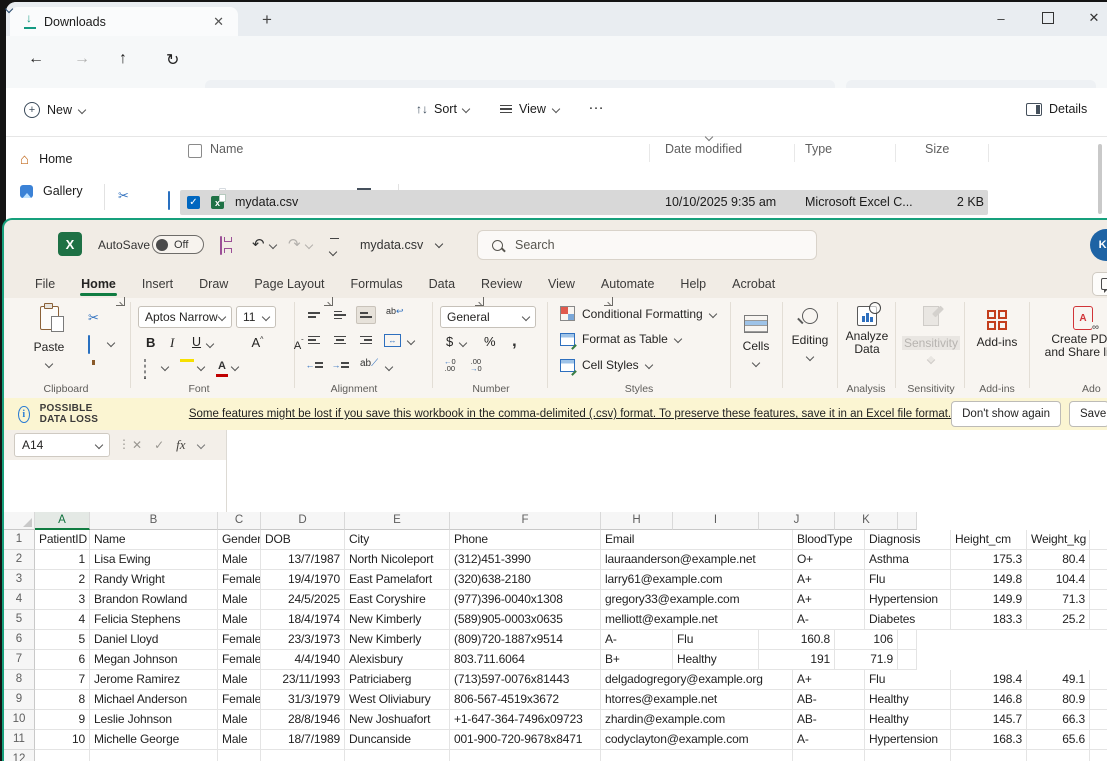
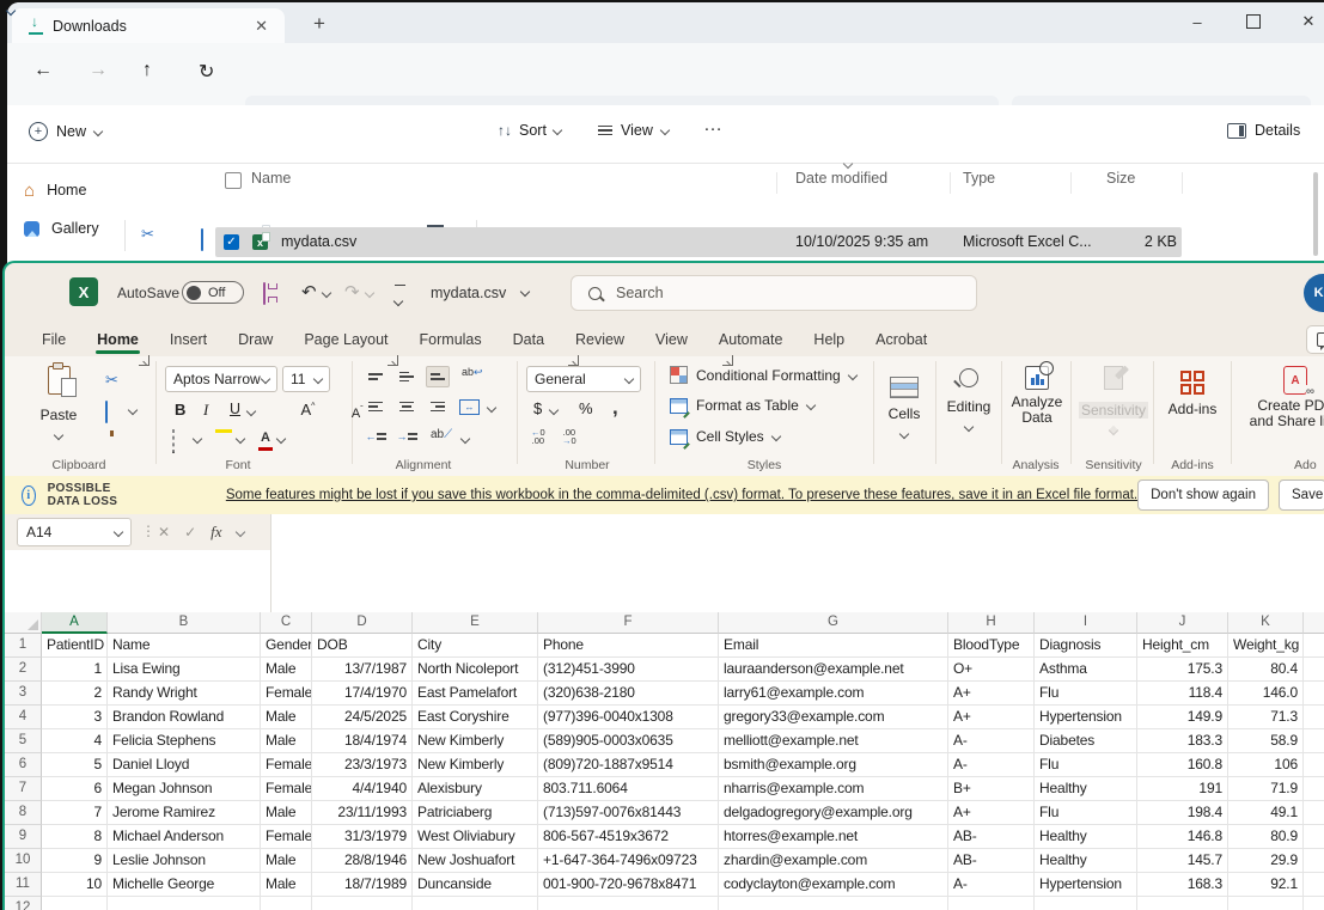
  Downloads
  ✕
  +
  –
  ✕
  ←
  →
  ↑
  ↻
  +
  New
  ✂
  ↑↓
  Sort
  View
  …
  Details
  ⌂
  Home
  Gallery
  Name
  Date modified
  Type
  Size
  ✓
  x
  mydata.csv
  10/10/2025 9:35 am
  Microsoft Excel C...
  2 KB
  X
  AutoSave
  Off
  ↶
  ↷
  mydata.csv
  Search
  File
  Home
  Insert
  Draw
  Page Layout
  Formulas
  Data
  Review
  View
  Automate
  Help
  Acrobat
  Paste
  ✂
  Clipboard
  Aptos Narrow
  11
  B
  I
  U
  A
  Font
  ab↩
  ↔
  ←
  →
  ab⟋
  Alignment
  General
  $
  %
  ,
  ←0
  .00
  .00
  →0
  Number
  Conditional Formatting
  Format as Table
  Cell Styles
  Styles
  Cells
  Editing
  Analyze
  Data
  Analysis
  Sensitivity
  Sensitivity
  Add-ins
  Add-ins
  A
  Create PD
  and Share l
  Ado
  i
  POSSIBLE DATA LOSS
  Some features might be lost if you save this workbook in the comma-delimited (.csv) format. To preserve these features, save it in an Excel file format.
  Don't show again
  A14
  ⋮
  ✕
  ✓
  fx
  A
  B
  C
  D
  E
  F
+ G
  H
  I
  J
  K
  1
  PatientID
  Name
  Gender
  DOB
  City
  Phone
  Email
  BloodType
  Diagnosis
  Height_cm
  Weight_kg
  2
  1
  Lisa Ewing
  Male
  13/7/1987
  North Nicoleport
  (312)451-3990
  lauraanderson@example.net
  O+
  Asthma
  175.3
  80.4
  3
  2
  Randy Wright
  Female
- 19/4/1970
+ 17/4/1970
  East Pamelafort
  (320)638-2180
  larry61@example.com
  A+
  Flu
- 149.8
+ 118.4
- 104.4
+ 146.0
  4
  3
  Brandon Rowland
  Male
  24/5/2025
  East Coryshire
  (977)396-0040x1308
  gregory33@example.com
  A+
  Hypertension
  149.9
  71.3
  5
  4
  Felicia Stephens
  Male
  18/4/1974
  New Kimberly
  (589)905-0003x0635
  melliott@example.net
  A-
  Diabetes
  183.3
- 25.2
+ 58.9
  6
  5
  Daniel Lloyd
  Female
  23/3/1973
  New Kimberly
  (809)720-1887x9514
+ bsmith@example.org
  A-
  Flu
  160.8
  106
  7
  6
  Megan Johnson
  Female
  4/4/1940
  Alexisbury
  803.711.6064
+ nharris@example.com
  B+
  Healthy
  191
  71.9
  8
  7
  Jerome Ramirez
  Male
  23/11/1993
  Patriciaberg
  (713)597-0076x81443
  delgadogregory@example.org
  A+
  Flu
  198.4
  49.1
  9
  8
  Michael Anderson
  Female
  31/3/1979
  West Oliviabury
  806-567-4519x3672
  htorres@example.net
  AB-
  Healthy
  146.8
  80.9
  10
  9
  Leslie Johnson
  Male
  28/8/1946
  New Joshuafort
  +1-647-364-7496x09723
  zhardin@example.com
  AB-
  Healthy
  145.7
- 66.3
+ 29.9
  11
  10
  Michelle George
  Male
  18/7/1989
  Duncanside
  001-900-720-9678x8471
  codyclayton@example.com
  A-
  Hypertension
  168.3
- 65.6
+ 92.1
  12
